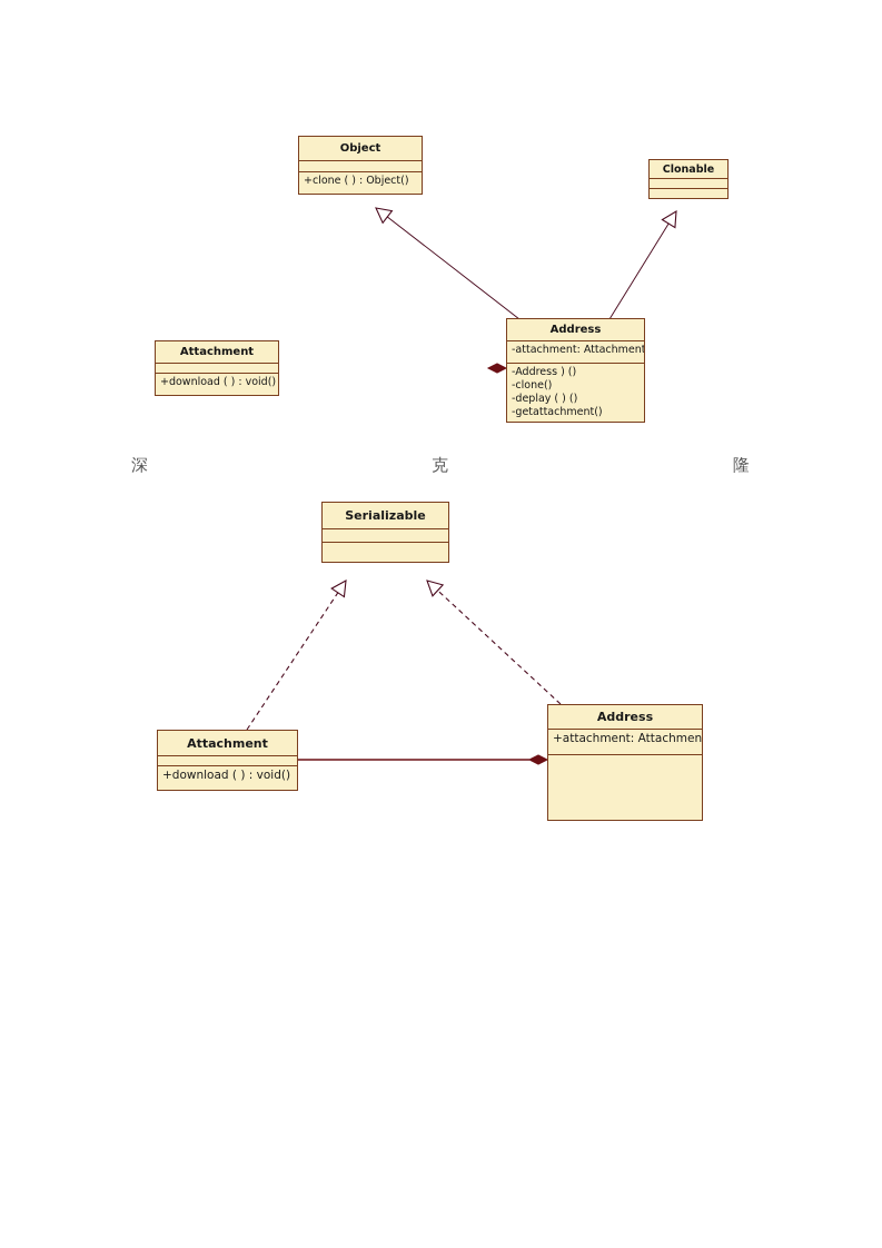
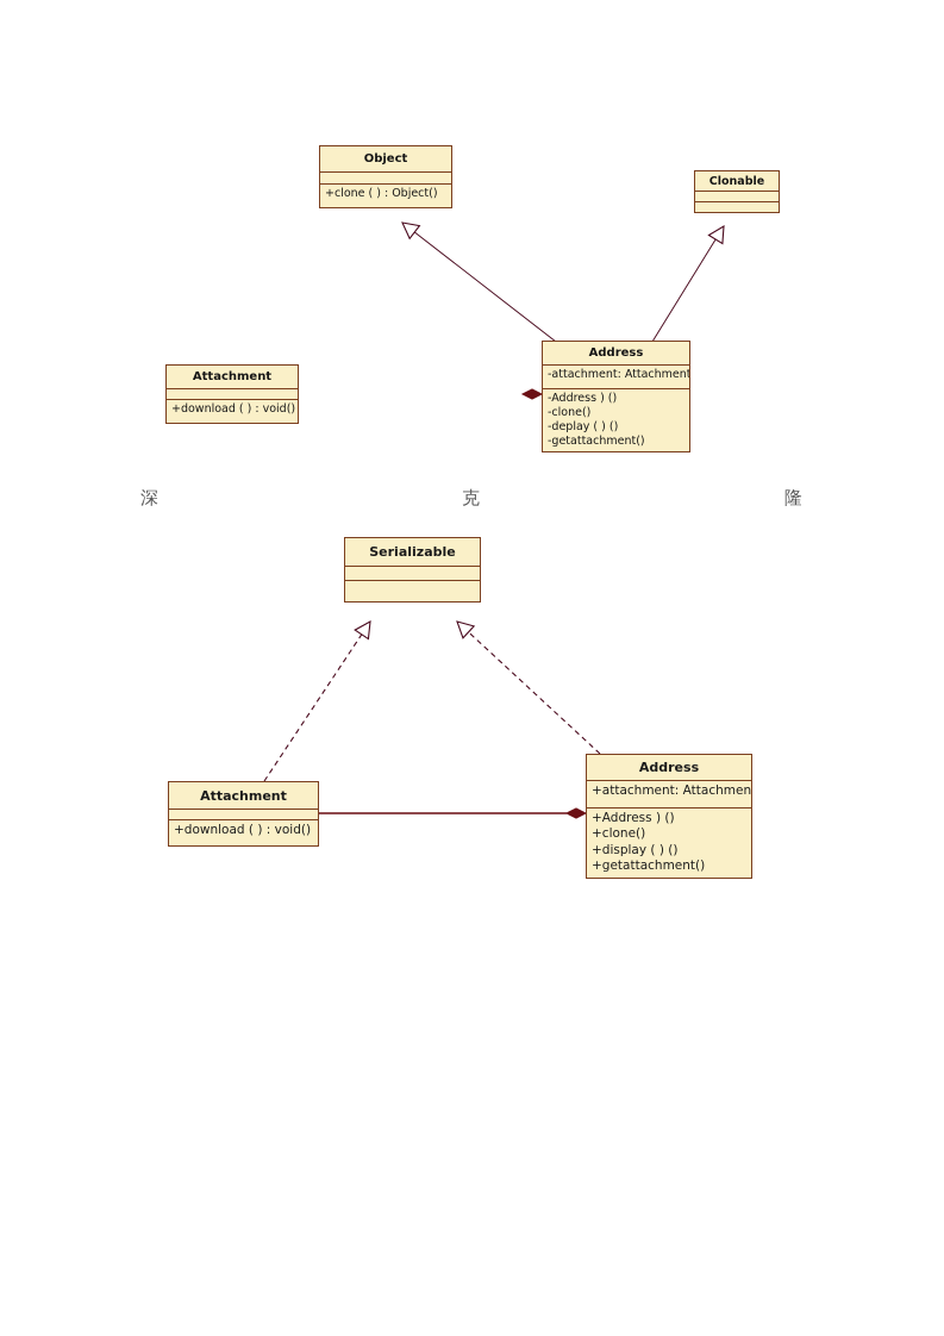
  Object
  +clone ( ) : Object()
  Clonable
  Attachment
  +download ( ) : void()
  Address
  -attachment: Attachment
  -Address ) ()
  -clone()
  -deplay ( ) ()
  -getattachment()
  Serializable
  Attachment
  +download ( ) : void()
  Address
  +attachment: Attachmen
+ +Address ) ()
+ +clone()
+ +display ( ) ()
+ +getattachment()
  深
  克
  隆
